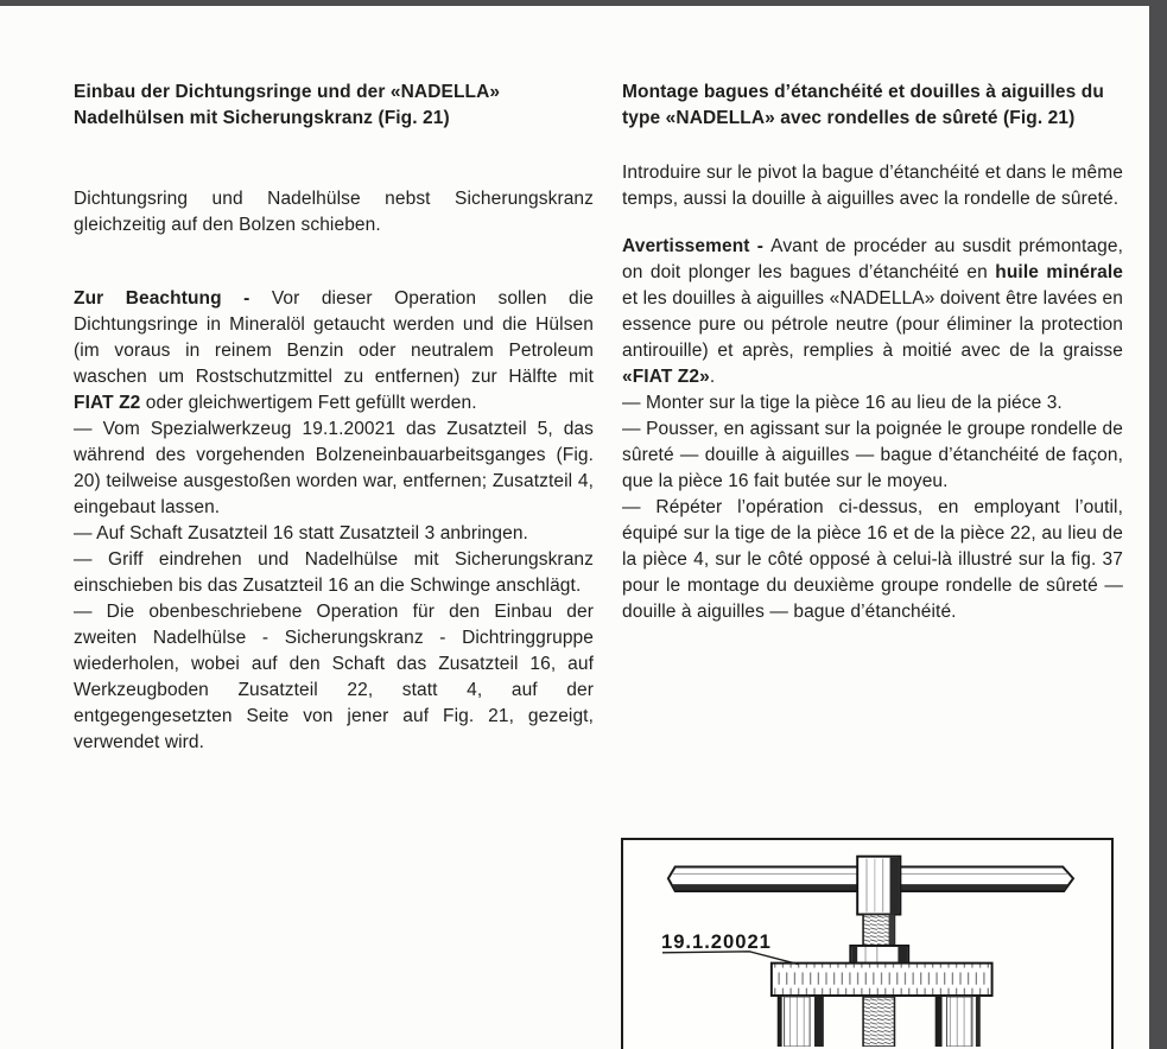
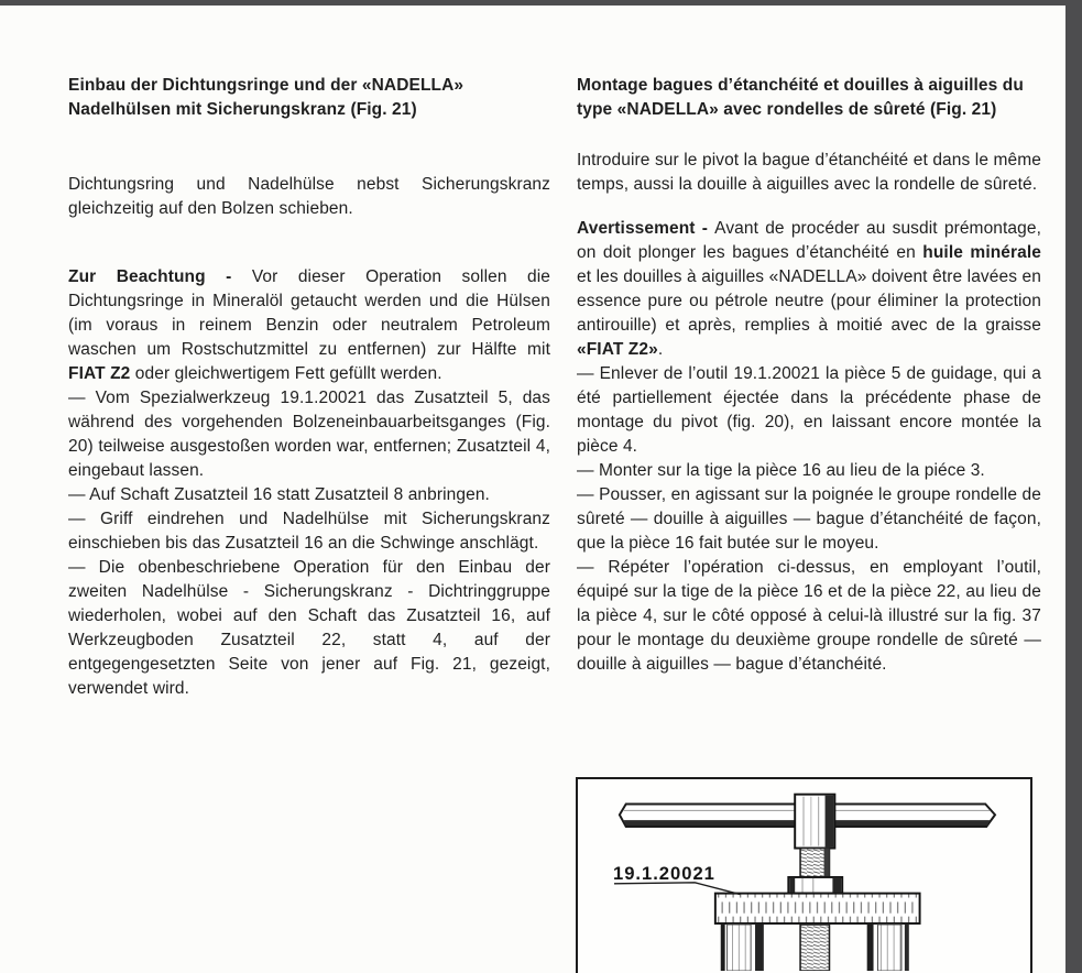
  Einbau der Dichtungsringe und der «NADELLA» Nadelhülsen mit Sicherungskranz (Fig. 21)
  Dichtungsring und Nadelhülse nebst Sicherungskranz gleichzeitig auf den Bolzen schieben.
  Zur Beachtung - Vor dieser Operation sollen die Dichtungsringe in Mineralöl getaucht werden und die Hülsen (im voraus in reinem Benzin oder neutralem Petroleum waschen um Rostschutzmittel zu entfernen) zur Hälfte mit FIAT Z2 oder gleichwertigem Fett gefüllt werden.
  — Vom Spezialwerkzeug 19.1.20021 das Zusatzteil 5, das während des vorgehenden Bolzeneinbauarbeitsganges (Fig. 20) teilweise ausgestoßen worden war, entfernen; Zusatzteil 4, eingebaut lassen.
- — Auf Schaft Zusatzteil 16 statt Zusatzteil 3 anbringen.
+ — Auf Schaft Zusatzteil 16 statt Zusatzteil 8 anbringen.
  — Griff eindrehen und Nadelhülse mit Sicherungskranz einschieben bis das Zusatzteil 16 an die Schwinge anschlägt.
  — Die obenbeschriebene Operation für den Einbau der zweiten Nadelhülse - Sicherungskranz - Dichtringgruppe wiederholen, wobei auf den Schaft das Zusatzteil 16, auf Werkzeugboden Zusatzteil 22, statt 4, auf der entgegengesetzten Seite von jener auf Fig. 21, gezeigt, verwendet wird.
  Montage bagues d’étanchéité et douilles à aiguilles du type «NADELLA» avec rondelles de sûreté (Fig. 21)
  Introduire sur le pivot la bague d’étanchéité et dans le même temps, aussi la douille à aiguilles avec la rondelle de sûreté.
  Avertissement - Avant de procéder au susdit prémontage, on doit plonger les bagues d’étanchéité en huile minérale et les douilles à aiguilles «NADELLA» doivent être lavées en essence pure ou pétrole neutre (pour éliminer la protection antirouille) et après, remplies à moitié avec de la graisse «FIAT Z2».
+ — Enlever de l’outil 19.1.20021 la pièce 5 de guidage, qui a été partiellement éjectée dans la précédente phase de montage du pivot (fig. 20), en laissant encore montée la pièce 4.
  — Monter sur la tige la pièce 16 au lieu de la piéce 3.
  — Pousser, en agissant sur la poignée le groupe rondelle de sûreté — douille à aiguilles — bague d’étanchéité de façon, que la pièce 16 fait butée sur le moyeu.
  — Répéter l’opération ci-dessus, en employant l’outil, équipé sur la tige de la pièce 16 et de la pièce 22, au lieu de la pièce 4, sur le côté opposé à celui-là illustré sur la fig. 37 pour le montage du deuxième groupe rondelle de sûreté — douille à aiguilles — bague d’étanchéité.
  19.1.20021
